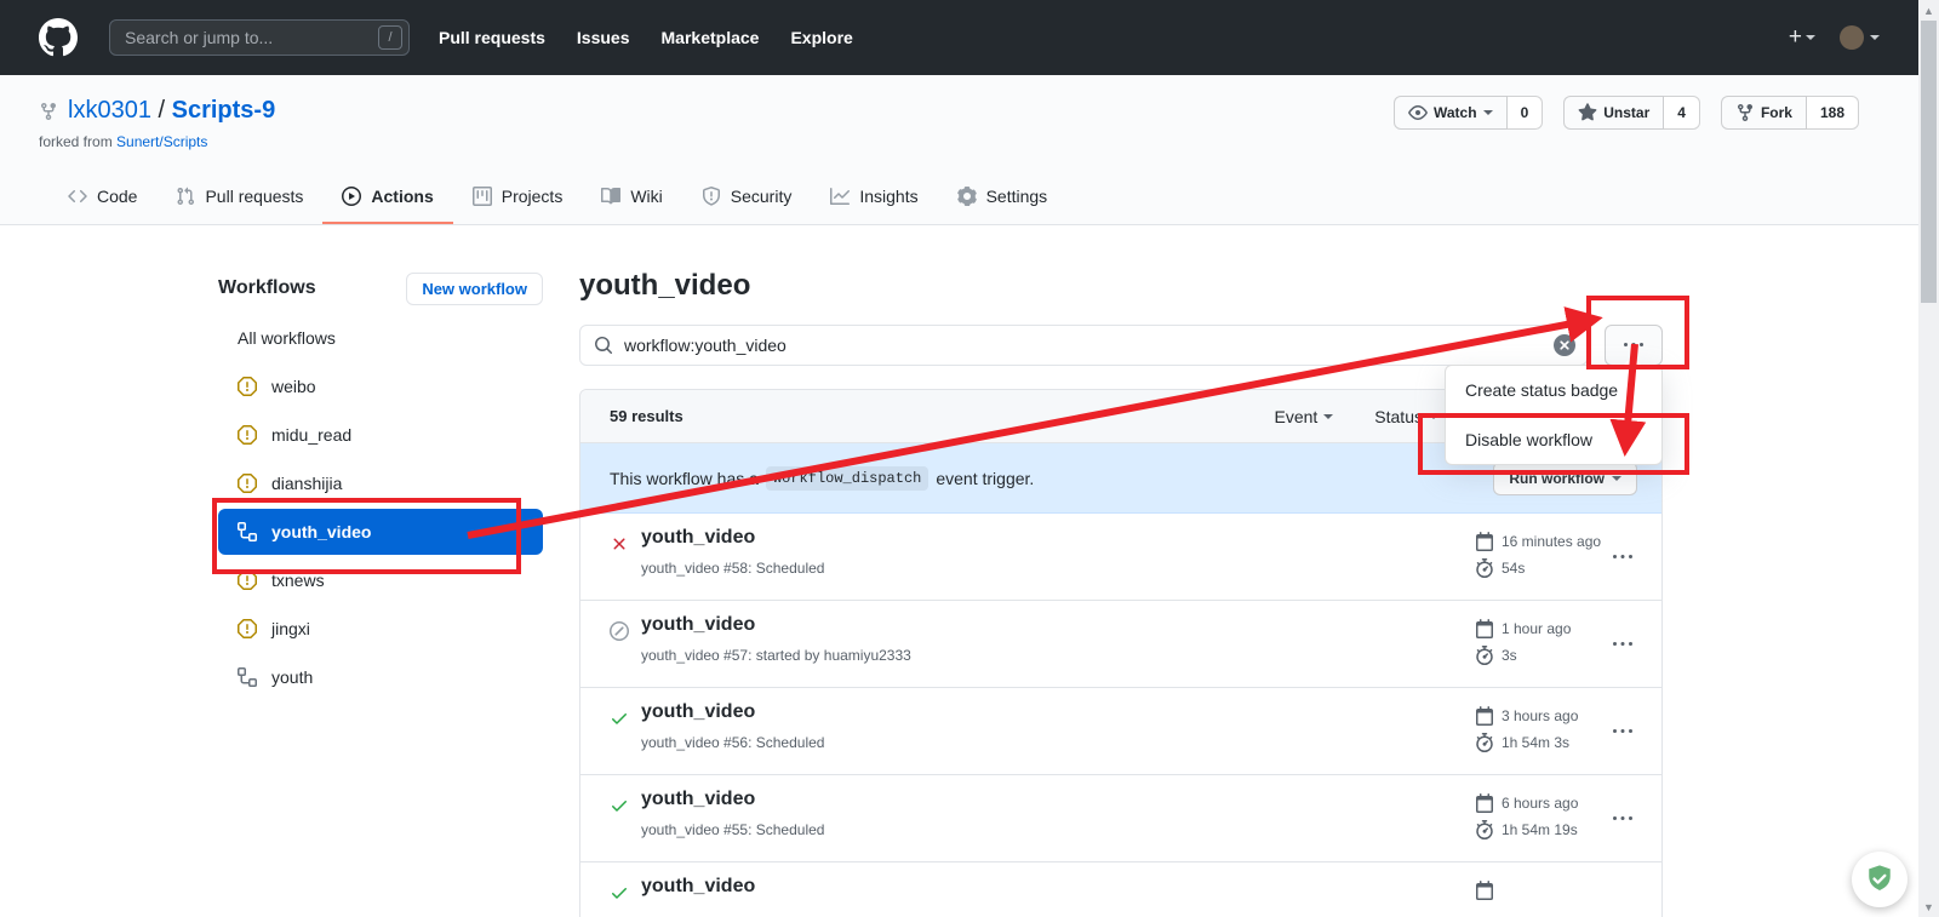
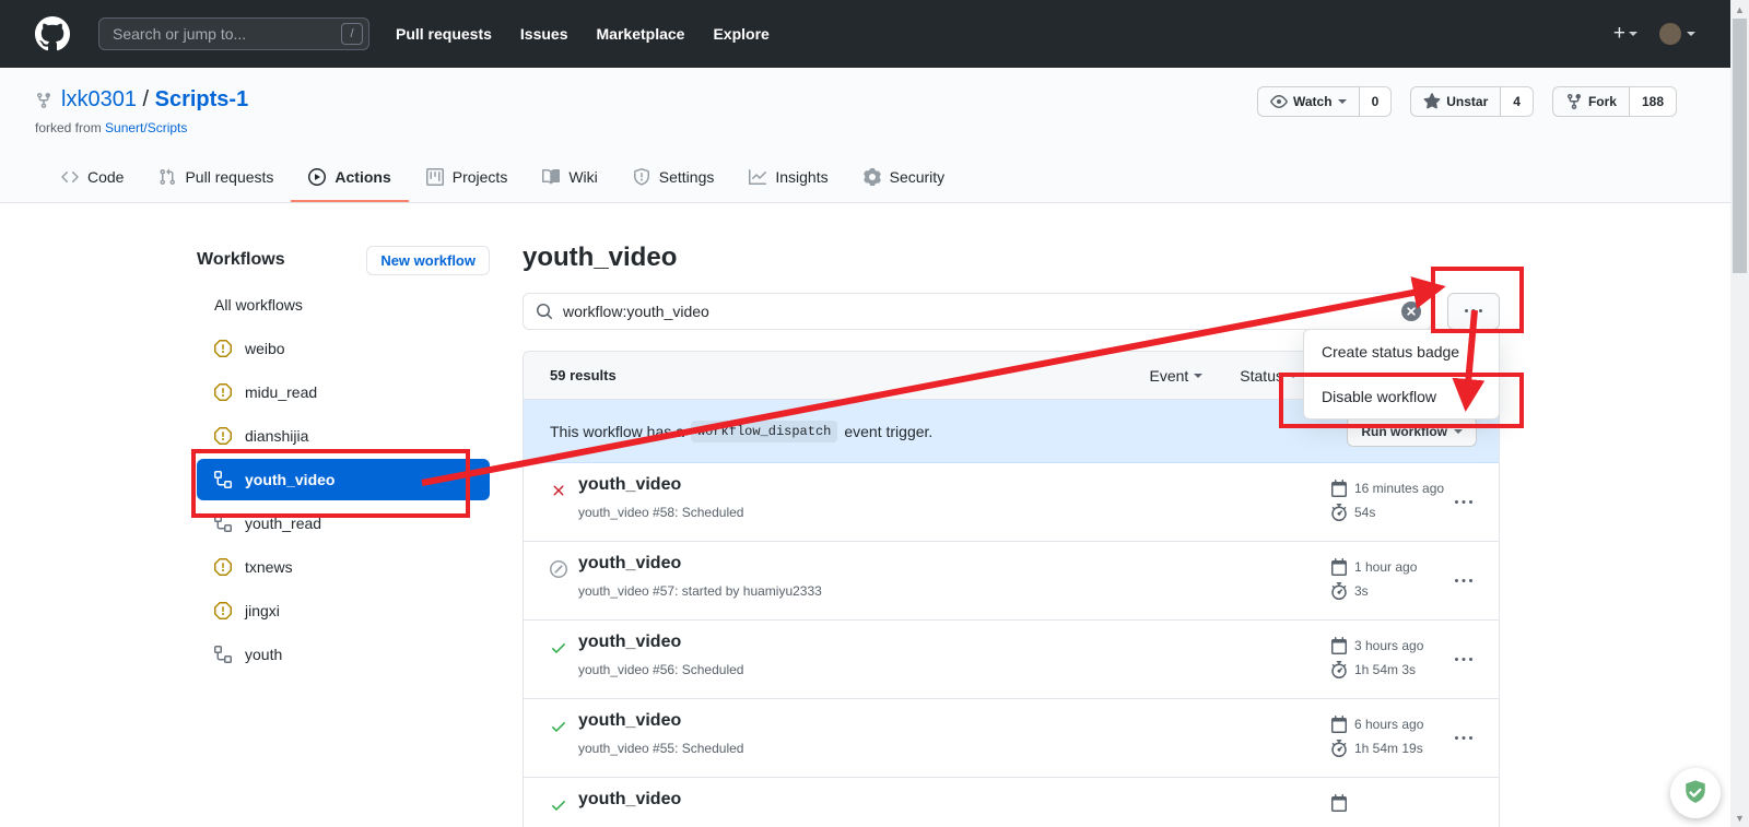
  Search or jump to...
  /
  Pull requests
  Issues
  Marketplace
  Explore
  +
- lxk0301 / Scripts-9
+ lxk0301 / Scripts-1
  forked from Sunert/Scripts
  Watch
  0
  Unstar
  4
  Fork
  188
  Code
  Pull requests
  Actions
  Projects
  Wiki
- Security
+ Settings
  Insights
- Settings
+ Security
  Workflows
  New workflow
  All workflows
  weibo
  midu_read
  dianshijia
  youth_video
+ youth_read
  txnews
  jingxi
  youth
  youth_video
  workflow:youth_video
  59 results
  Event
  Statu
  This workflow has
  rkflow_dispatch
  event trigger.
  Run workflow
  youth_video
  youth_video #58: Scheduled
  16 minutes ago
  54s
  youth_video
  youth_video #57: started by huamiyu2333
  1 hour ago
  3s
  youth_video
  youth_video #56: Scheduled
  3 hours ago
  1h 54m 3s
  youth_video
  youth_video #55: Scheduled
  6 hours ago
  1h 54m 19s
  youth_video
  Create status badge
  Disable workflow
  ▲
  ▼
